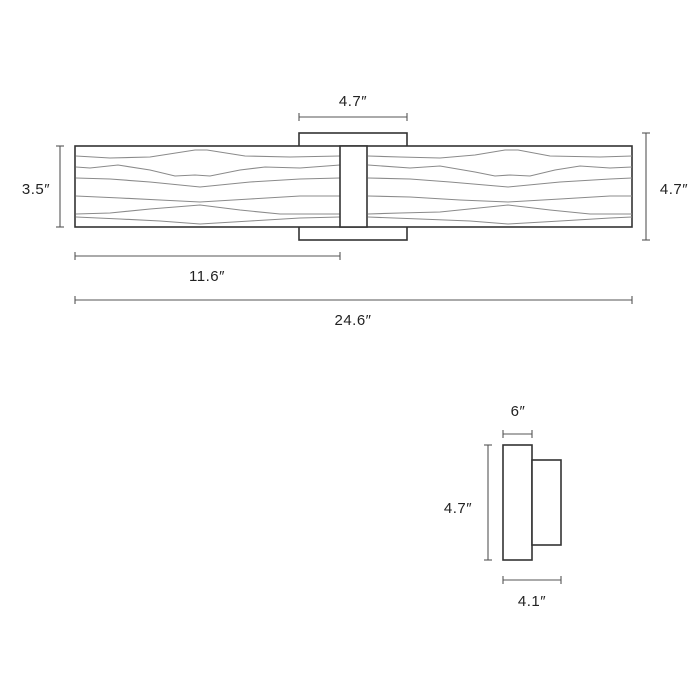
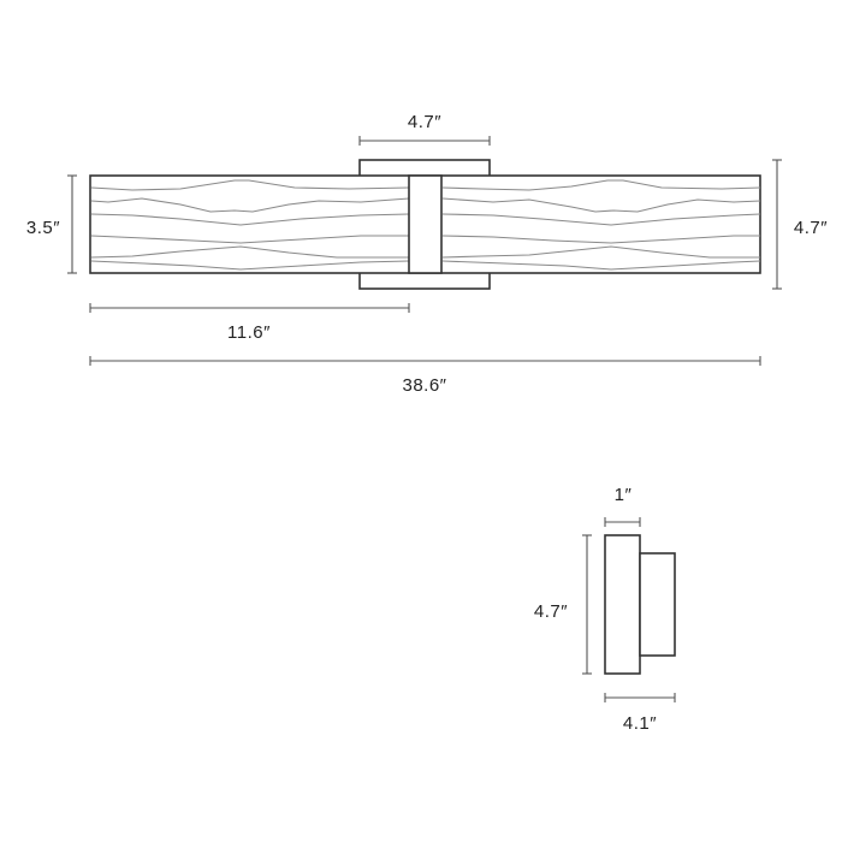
  4.7″
  3.5″
  4.7″
  11.6″
- 24.6″
+ 38.6″
- 6″
+ 1″
  4.7″
  4.1″
